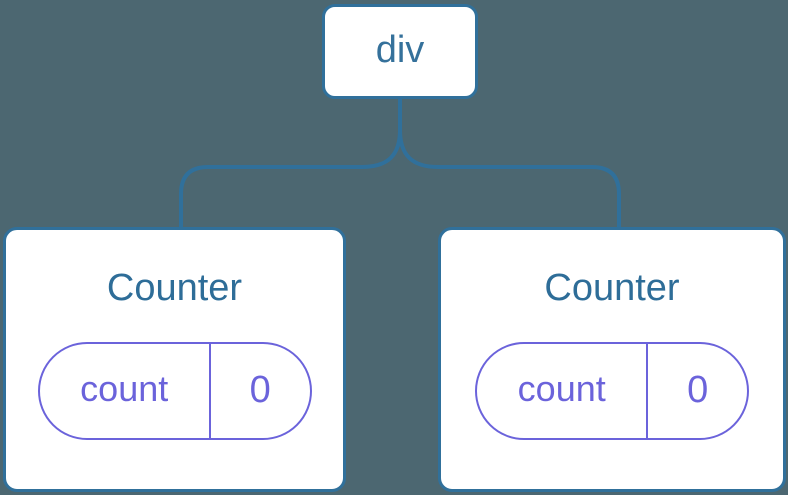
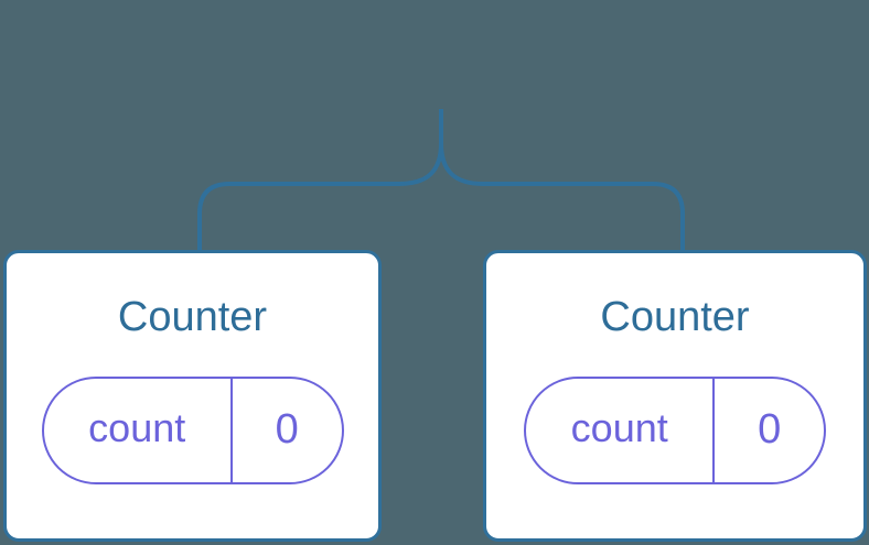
- div
  Counter
  count
  0
  Counter
  count
  0
